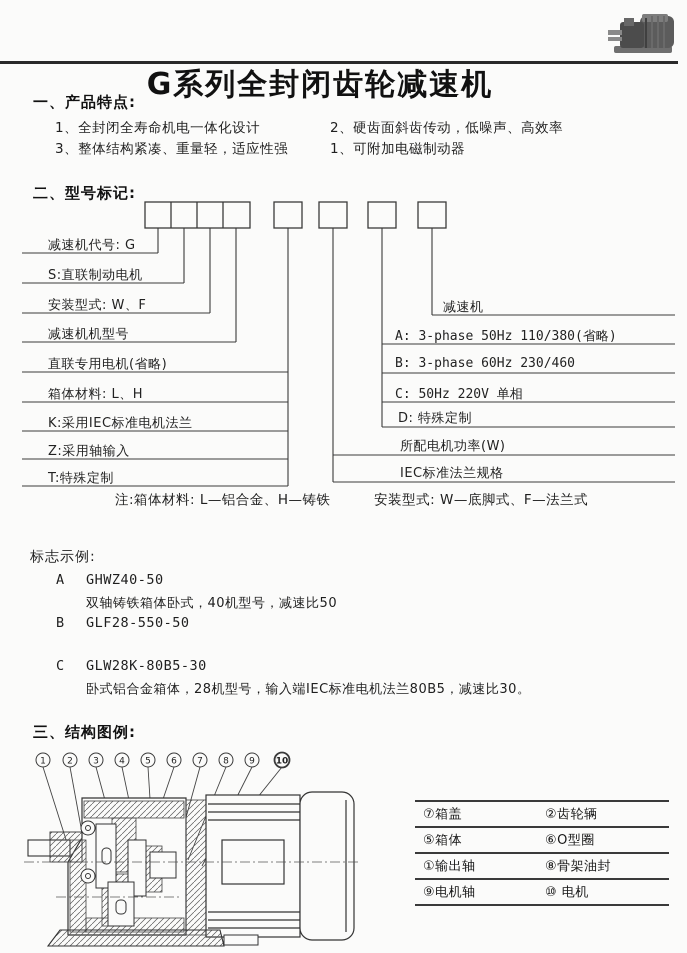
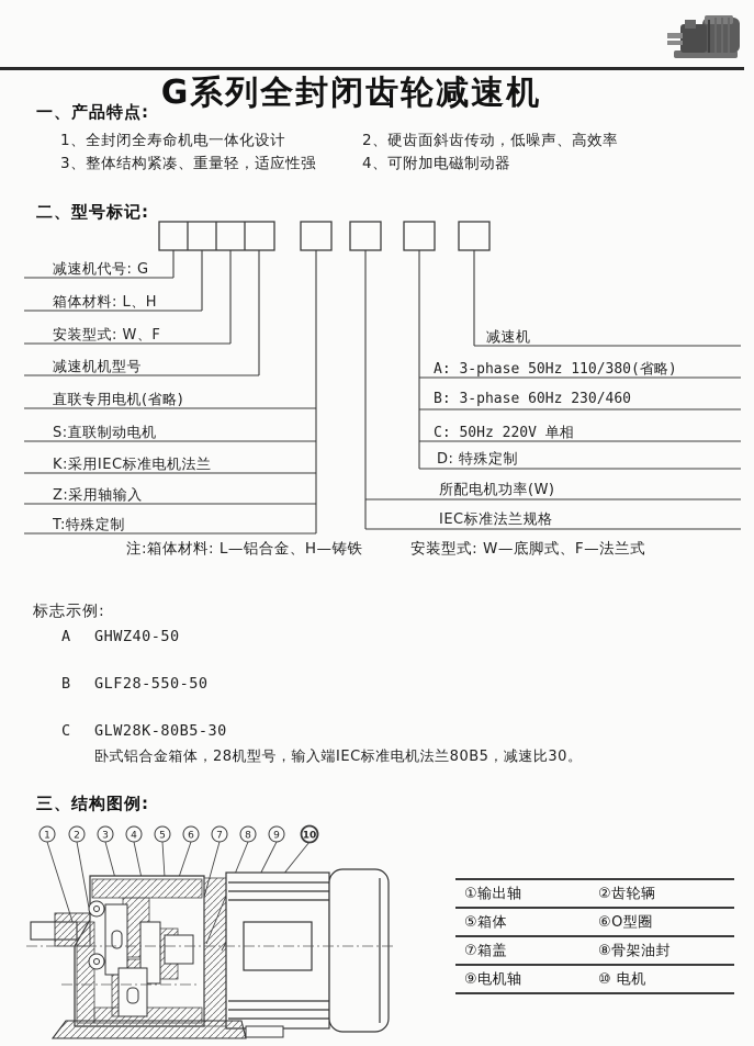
  G系列全封闭齿轮减速机
  一、产品特点:
  1、全封闭全寿命机电一体化设计
  2、硬齿面斜齿传动，低噪声、高效率
  3、整体结构紧凑、重量轻，适应性强
- 1、可附加电磁制动器
+ 4、可附加电磁制动器
  二、型号标记:
  减速机代号: G
- S:直联制动电机
+ 箱体材料: L、H
  安装型式: W、F
  减速机机型号
  直联专用电机(省略)
- 箱体材料: L、H
+ S:直联制动电机
  K:采用IEC标准电机法兰
  Z:采用轴输入
  T:特殊定制
  减速机
  A: 3-phase 50Hz 110/380(省略)
  B: 3-phase 60Hz 230/460
  C: 50Hz 220V 单相
  D: 特殊定制
  所配电机功率(W)
  IEC标准法兰规格
  注:箱体材料: L—铝合金、H—铸铁 安装型式: W—底脚式、F—法兰式
  标志示例:
  A
  GHWZ40-50
- 双轴铸铁箱体卧式，40机型号，减速比50
  B
  GLF28-550-50
  C
  GLW28K-80B5-30
  卧式铝合金箱体，28机型号，输入端IEC标准电机法兰80B5，减速比30。
  三、结构图例:
  1
  2
  3
  4
  5
  6
  7
  8
  9
  10
- ⑦箱盖
+ ①输出轴
  ②齿轮辆
  ⑤箱体
  ⑥O型圈
- ①输出轴
+ ⑦箱盖
  ⑧骨架油封
  ⑨电机轴
  ⑩ 电机
